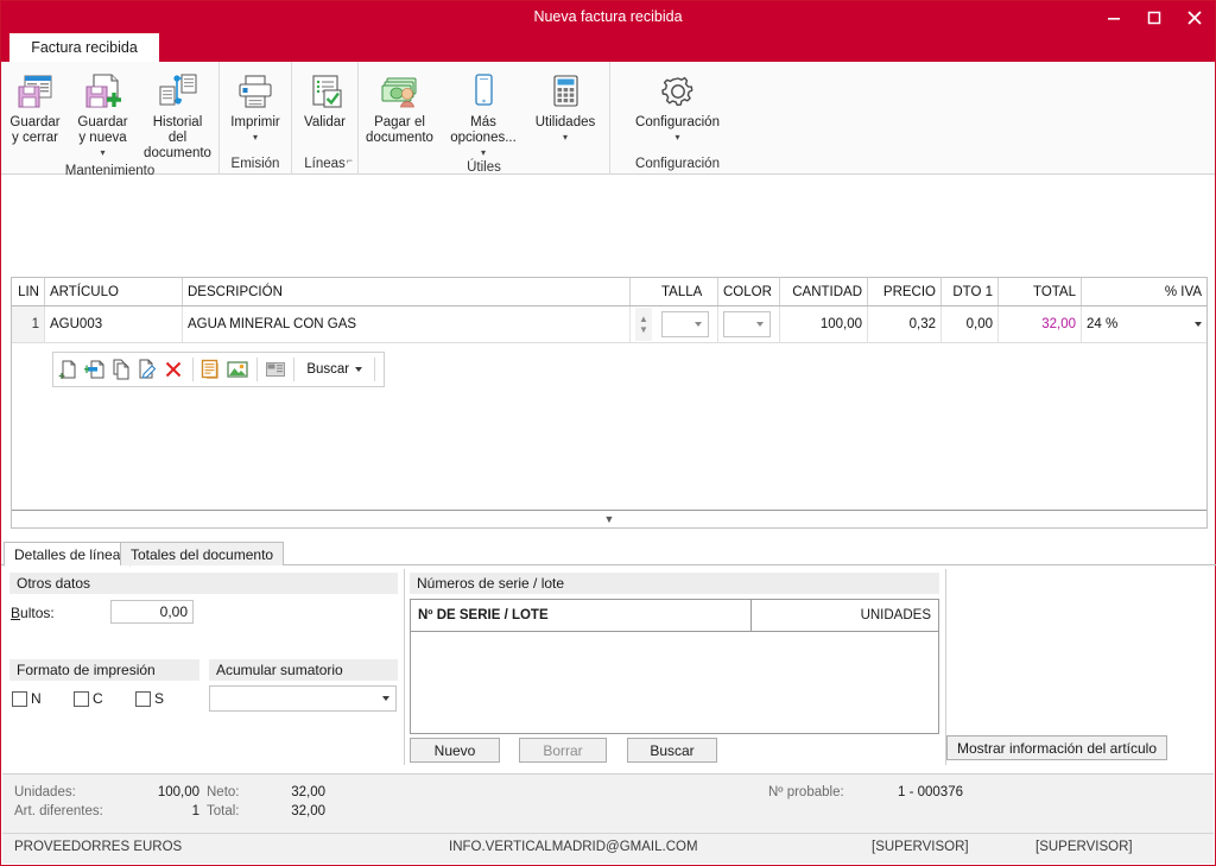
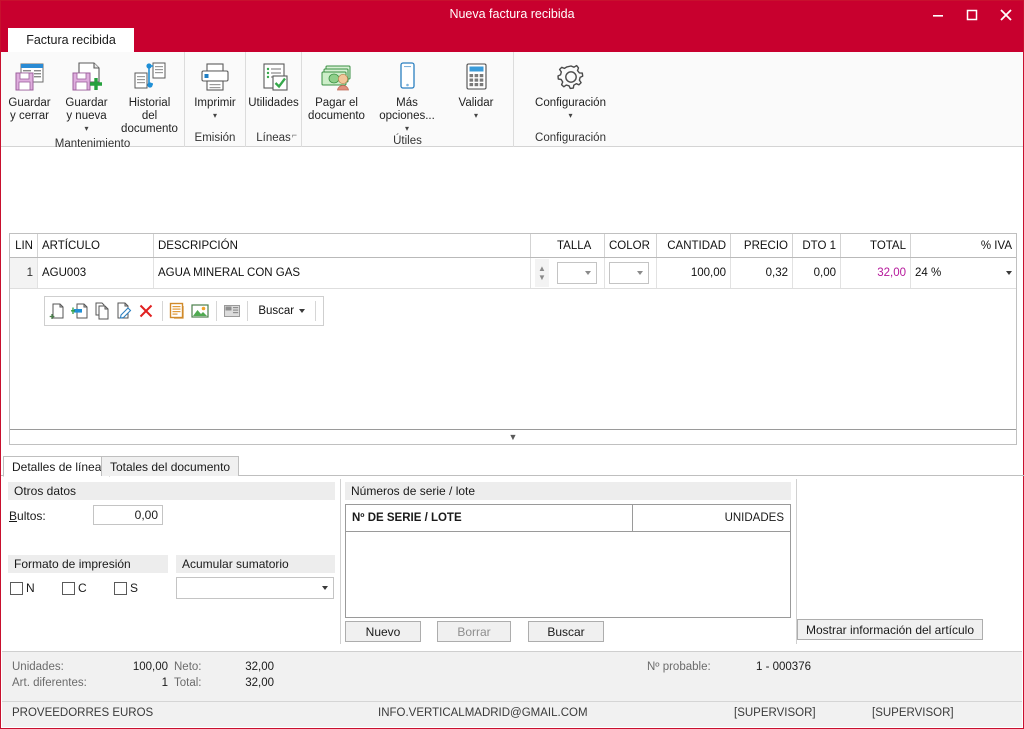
  Nueva factura recibida
  Factura recibida
  Guardar
  y cerrar
  Guardar
  y nueva
  ▾
  Historial del
  documento
  Mantenimiento
  Imprimir
  ▾
  Emisión
- Validar
+ Utilidades
  Líneas
  ⌐
  Pagar el
  documento
  Más
  opciones...
  ▾
- Utilidades
+ Validar
  ▾
  Útiles
  Configuración
  ▾
  Configuración
  LIN
  ARTÍCULO
  DESCRIPCIÓN
  TALLA
  COLOR
  CANTIDAD
  PRECIO
  DTO 1
  TOTAL
  % IVA
  1
  AGU003
  AGUA MINERAL CON GAS
  ▲
  ▼
  100,00
  0,32
  0,00
  32,00
  24 %
  Buscar
  ▼
  Detalles de línea
  Totales del documento
  Otros datos
  Bultos:
  0,00
  Formato de impresión
  Acumular sumatorio
  N
  C
  S
  Números de serie / lote
  Nº DE SERIE / LOTE
  UNIDADES
  Nuevo
  Borrar
  Buscar
  Mostrar información del artículo
  Unidades:
  100,00
  Neto:
  32,00
  Art. diferentes:
  1
  Total:
  32,00
  Nº probable:
  1 - 000376
  PROVEEDORRES EUROS
  INFO.VERTICALMADRID@GMAIL.COM
  [SUPERVISOR]
  [SUPERVISOR]
